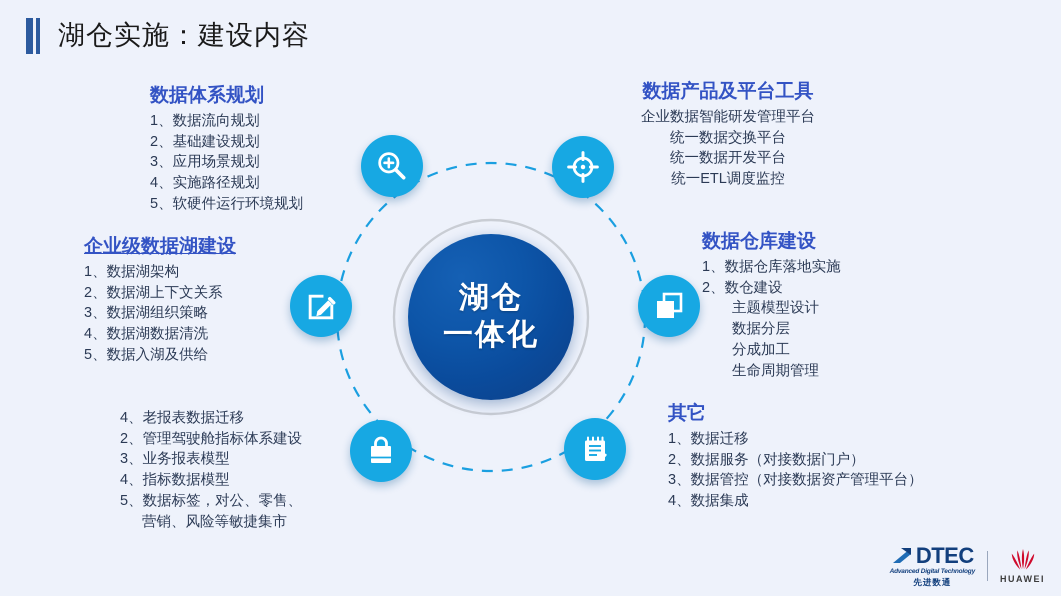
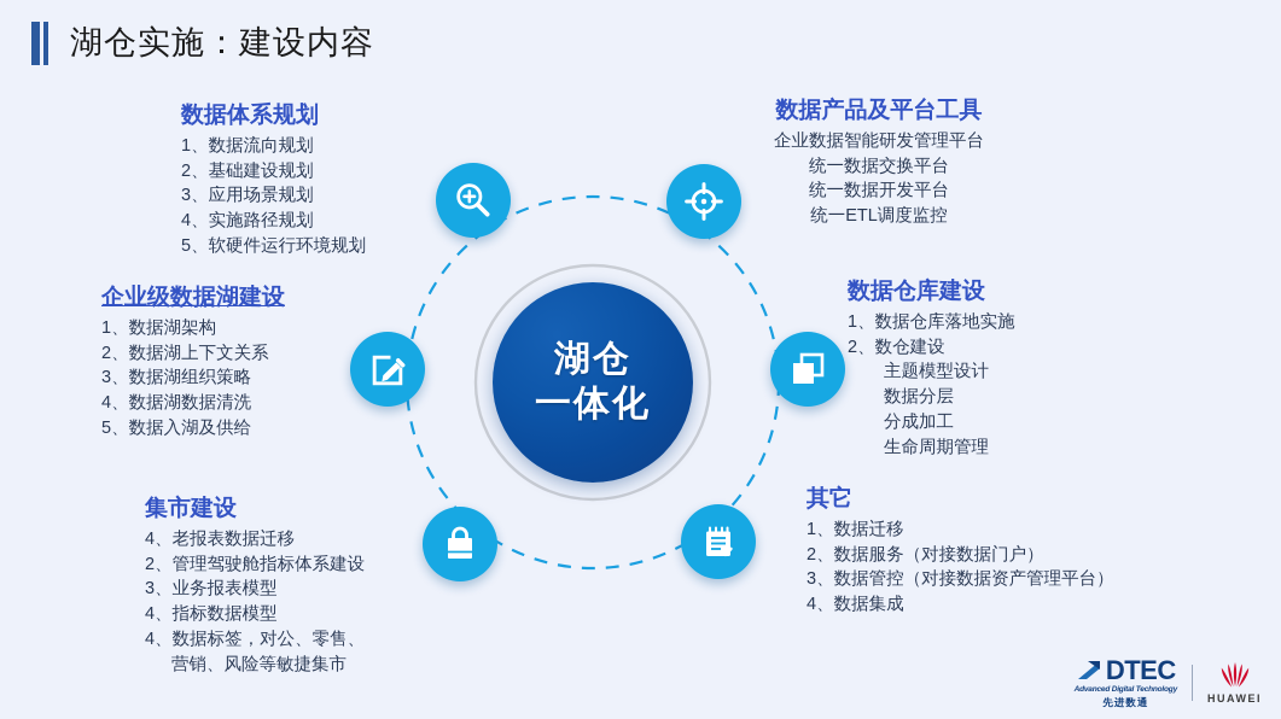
  湖仓实施：建设内容
  数据体系规划
  1、数据流向规划
  2、基础建设规划
  3、应用场景规划
  4、实施路径规划
  5、软硬件运行环境规划
  数据产品及平台工具
  企业数据智能研发管理平台
  统一数据交换平台
  统一数据开发平台
  统一ETL调度监控
  企业级数据湖建设
  1、数据湖架构
  2、数据湖上下文关系
  3、数据湖组织策略
  4、数据湖数据清洗
  5、数据入湖及供给
  数据仓库建设
  1、数据仓库落地实施
  2、数仓建设
  主题模型设计
  数据分层
  分成加工
  生命周期管理
+ 集市建设
  4、老报表数据迁移
  2、管理驾驶舱指标体系建设
  3、业务报表模型
  4、指标数据模型
- 5、数据标签，对公、零售、
+ 4、数据标签，对公、零售、
  营销、风险等敏捷集市
  其它
  1、数据迁移
  2、数据服务（对接数据门户）
  3、数据管控（对接数据资产管理平台）
  4、数据集成
  湖仓
  一体化
  DTEC
  先进数通
  HUAWEI
